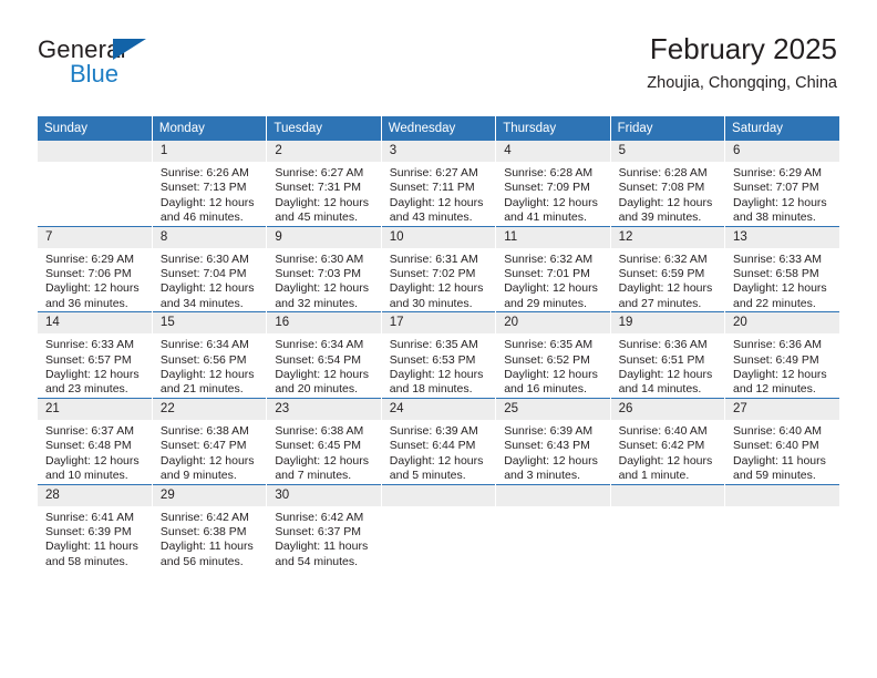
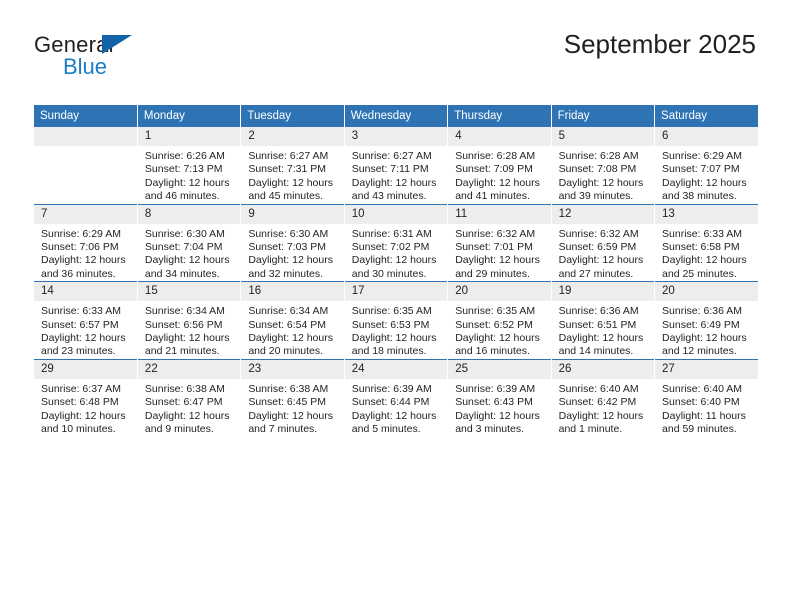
  General
  Blue
- February 2025
+ September 2025
- Zhoujia, Chongqing, China
  Sunday	Monday	Tuesday	Wednesday	Thursday	Friday	Saturday
  	1Sunrise: 6:26 AMSunset: 7:13 PMDaylight: 12 hoursand 46 minutes.	2Sunrise: 6:27 AMSunset: 7:31 PMDaylight: 12 hoursand 45 minutes.	3Sunrise: 6:27 AMSunset: 7:11 PMDaylight: 12 hoursand 43 minutes.	4Sunrise: 6:28 AMSunset: 7:09 PMDaylight: 12 hoursand 41 minutes.	5Sunrise: 6:28 AMSunset: 7:08 PMDaylight: 12 hoursand 39 minutes.	6Sunrise: 6:29 AMSunset: 7:07 PMDaylight: 12 hoursand 38 minutes.
- 7Sunrise: 6:29 AMSunset: 7:06 PMDaylight: 12 hoursand 36 minutes.	8Sunrise: 6:30 AMSunset: 7:04 PMDaylight: 12 hoursand 34 minutes.	9Sunrise: 6:30 AMSunset: 7:03 PMDaylight: 12 hoursand 32 minutes.	10Sunrise: 6:31 AMSunset: 7:02 PMDaylight: 12 hoursand 30 minutes.	11Sunrise: 6:32 AMSunset: 7:01 PMDaylight: 12 hoursand 29 minutes.	12Sunrise: 6:32 AMSunset: 6:59 PMDaylight: 12 hoursand 27 minutes.	13Sunrise: 6:33 AMSunset: 6:58 PMDaylight: 12 hoursand 22 minutes.
+ 7Sunrise: 6:29 AMSunset: 7:06 PMDaylight: 12 hoursand 36 minutes.	8Sunrise: 6:30 AMSunset: 7:04 PMDaylight: 12 hoursand 34 minutes.	9Sunrise: 6:30 AMSunset: 7:03 PMDaylight: 12 hoursand 32 minutes.	10Sunrise: 6:31 AMSunset: 7:02 PMDaylight: 12 hoursand 30 minutes.	11Sunrise: 6:32 AMSunset: 7:01 PMDaylight: 12 hoursand 29 minutes.	12Sunrise: 6:32 AMSunset: 6:59 PMDaylight: 12 hoursand 27 minutes.	13Sunrise: 6:33 AMSunset: 6:58 PMDaylight: 12 hoursand 25 minutes.
  14Sunrise: 6:33 AMSunset: 6:57 PMDaylight: 12 hoursand 23 minutes.	15Sunrise: 6:34 AMSunset: 6:56 PMDaylight: 12 hoursand 21 minutes.	16Sunrise: 6:34 AMSunset: 6:54 PMDaylight: 12 hoursand 20 minutes.	17Sunrise: 6:35 AMSunset: 6:53 PMDaylight: 12 hoursand 18 minutes.	20Sunrise: 6:35 AMSunset: 6:52 PMDaylight: 12 hoursand 16 minutes.	19Sunrise: 6:36 AMSunset: 6:51 PMDaylight: 12 hoursand 14 minutes.	20Sunrise: 6:36 AMSunset: 6:49 PMDaylight: 12 hoursand 12 minutes.
- 21Sunrise: 6:37 AMSunset: 6:48 PMDaylight: 12 hoursand 10 minutes.	22Sunrise: 6:38 AMSunset: 6:47 PMDaylight: 12 hoursand 9 minutes.	23Sunrise: 6:38 AMSunset: 6:45 PMDaylight: 12 hoursand 7 minutes.	24Sunrise: 6:39 AMSunset: 6:44 PMDaylight: 12 hoursand 5 minutes.	25Sunrise: 6:39 AMSunset: 6:43 PMDaylight: 12 hoursand 3 minutes.	26Sunrise: 6:40 AMSunset: 6:42 PMDaylight: 12 hoursand 1 minute.	27Sunrise: 6:40 AMSunset: 6:40 PMDaylight: 11 hoursand 59 minutes.
+ 29Sunrise: 6:37 AMSunset: 6:48 PMDaylight: 12 hoursand 10 minutes.	22Sunrise: 6:38 AMSunset: 6:47 PMDaylight: 12 hoursand 9 minutes.	23Sunrise: 6:38 AMSunset: 6:45 PMDaylight: 12 hoursand 7 minutes.	24Sunrise: 6:39 AMSunset: 6:44 PMDaylight: 12 hoursand 5 minutes.	25Sunrise: 6:39 AMSunset: 6:43 PMDaylight: 12 hoursand 3 minutes.	26Sunrise: 6:40 AMSunset: 6:42 PMDaylight: 12 hoursand 1 minute.	27Sunrise: 6:40 AMSunset: 6:40 PMDaylight: 11 hoursand 59 minutes.
- 28Sunrise: 6:41 AMSunset: 6:39 PMDaylight: 11 hoursand 58 minutes.	29Sunrise: 6:42 AMSunset: 6:38 PMDaylight: 11 hoursand 56 minutes.	30Sunrise: 6:42 AMSunset: 6:37 PMDaylight: 11 hoursand 54 minutes.
